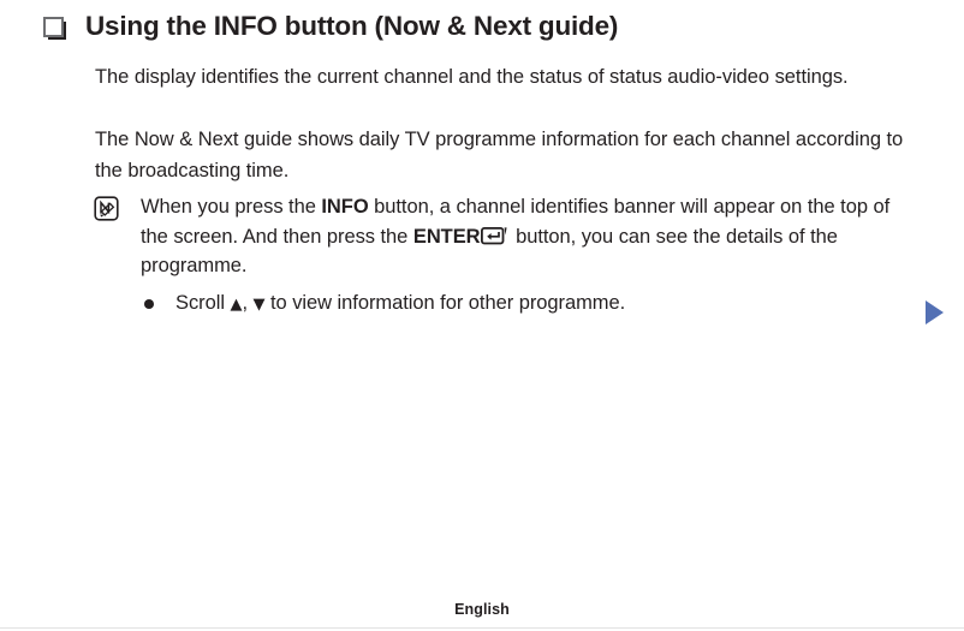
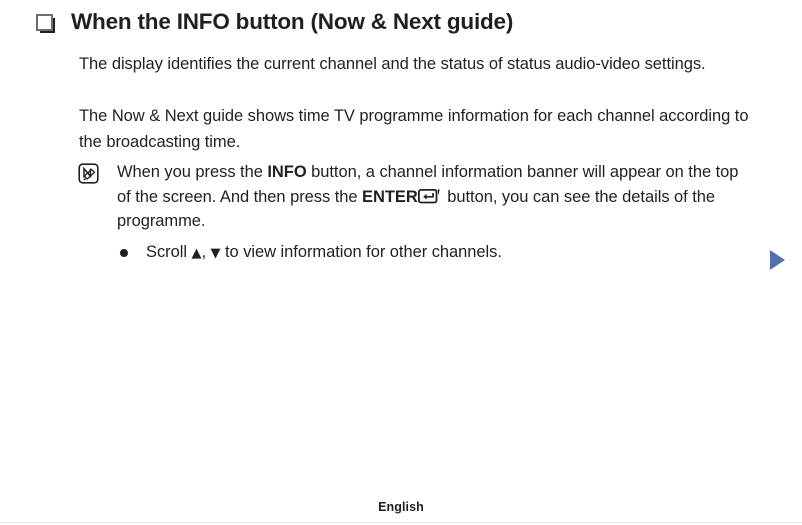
- Using the INFO button (Now & Next guide)
+ When the INFO button (Now & Next guide)
  The display identifies the current channel and the status of status audio-video settings.
- The Now & Next guide shows daily TV programme information for each channel according to the broadcasting time.
+ The Now & Next guide shows time TV programme information for each channel according to the broadcasting time.
- When you press the INFO button, a channel identifies banner will appear on the top of the screen. And then press the ENTER button, you can see the details of the programme.
+ When you press the INFO button, a channel information banner will appear on the top of the screen. And then press the ENTER button, you can see the details of the programme.
- Scroll ▲, ▼ to view information for other programme.
+ Scroll ▲, ▼ to view information for other channels.
  English
